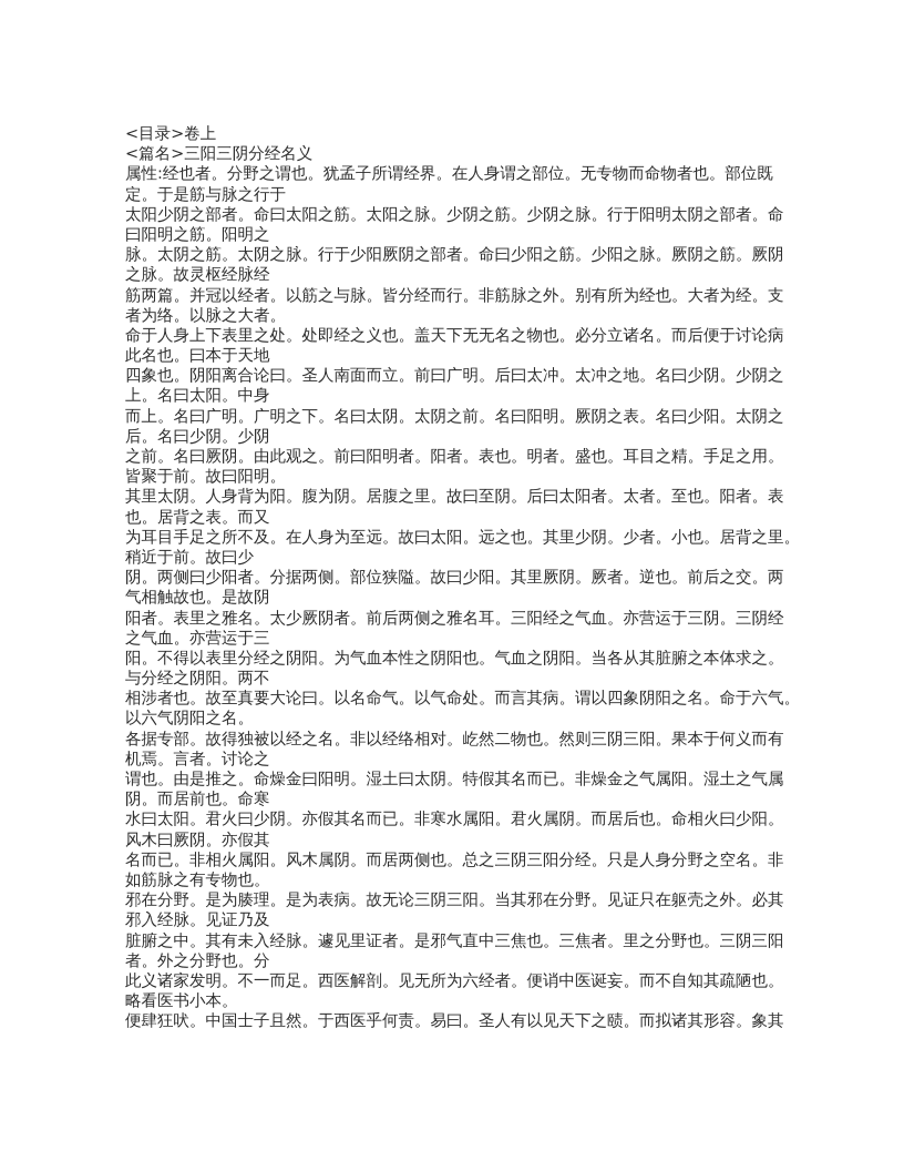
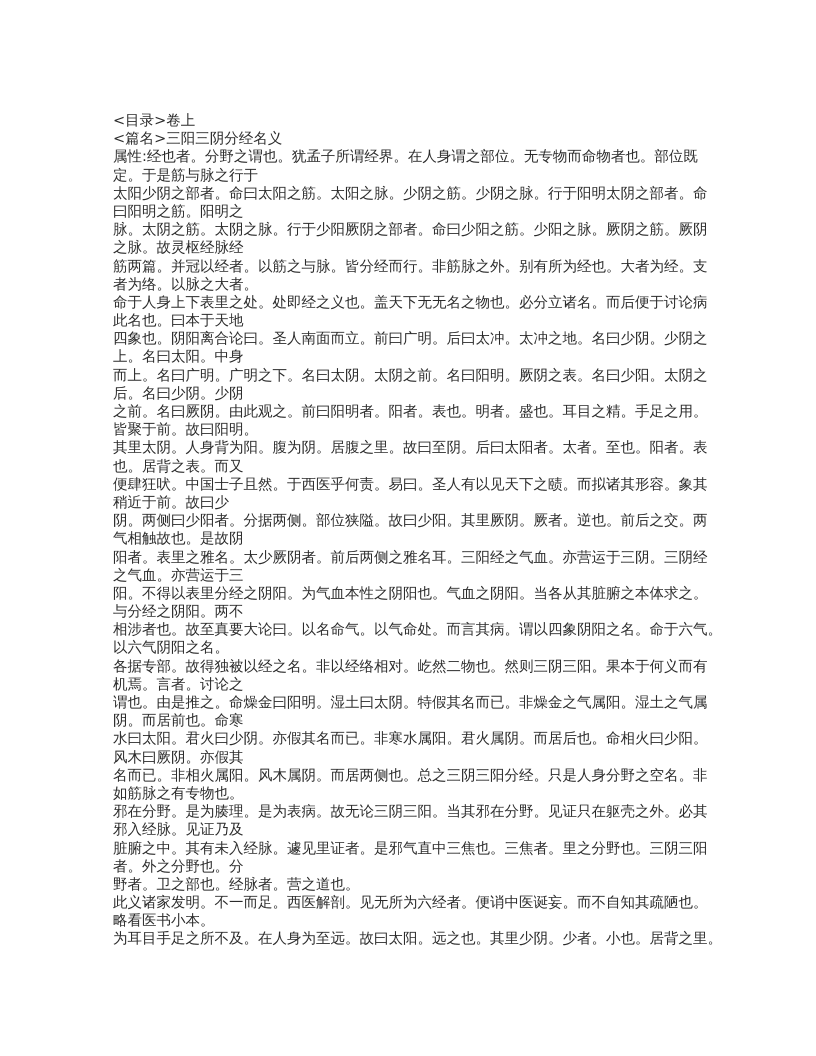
  <目录>卷上
  <篇名>三阳三阴分经名义
  属性:经也者。分野之谓也。犹孟子所谓经界。在人身谓之部位。无专物而命物者也。部位既
  定。于是筋与脉之行于
  太阳少阴之部者。命曰太阳之筋。太阳之脉。少阴之筋。少阴之脉。行于阳明太阴之部者。命
  曰阳明之筋。阳明之
  脉。太阴之筋。太阴之脉。行于少阳厥阴之部者。命曰少阳之筋。少阳之脉。厥阴之筋。厥阴
  之脉。故灵枢经脉经
  筋两篇。并冠以经者。以筋之与脉。皆分经而行。非筋脉之外。别有所为经也。大者为经。支
  者为络。以脉之大者。
  命于人身上下表里之处。处即经之义也。盖天下无无名之物也。必分立诸名。而后便于讨论病
  此名也。曰本于天地
  四象也。阴阳离合论曰。圣人南面而立。前曰广明。后曰太冲。太冲之地。名曰少阴。少阴之
  上。名曰太阳。中身
  而上。名曰广明。广明之下。名曰太阴。太阴之前。名曰阳明。厥阴之表。名曰少阳。太阴之
  后。名曰少阴。少阴
  之前。名曰厥阴。由此观之。前曰阳明者。阳者。表也。明者。盛也。耳目之精。手足之用。
  皆聚于前。故曰阳明。
  其里太阴。人身背为阳。腹为阴。居腹之里。故曰至阴。后曰太阳者。太者。至也。阳者。表
  也。居背之表。而又
- 为耳目手足之所不及。在人身为至远。故曰太阳。远之也。其里少阴。少者。小也。居背之里。
+ 便肆狂吠。中国士子且然。于西医乎何责。易曰。圣人有以见天下之赜。而拟诸其形容。象其
  稍近于前。故曰少
  阴。两侧曰少阳者。分据两侧。部位狭隘。故曰少阳。其里厥阴。厥者。逆也。前后之交。两
  气相触故也。是故阴
  阳者。表里之雅名。太少厥阴者。前后两侧之雅名耳。三阳经之气血。亦营运于三阴。三阴经
  之气血。亦营运于三
  阳。不得以表里分经之阴阳。为气血本性之阴阳也。气血之阴阳。当各从其脏腑之本体求之。
  与分经之阴阳。两不
  相涉者也。故至真要大论曰。以名命气。以气命处。而言其病。谓以四象阴阳之名。命于六气。
  以六气阴阳之名。
  各据专部。故得独被以经之名。非以经络相对。屹然二物也。然则三阴三阳。果本于何义而有
  机焉。言者。讨论之
  谓也。由是推之。命燥金曰阳明。湿土曰太阴。特假其名而已。非燥金之气属阳。湿土之气属
  阴。而居前也。命寒
  水曰太阳。君火曰少阴。亦假其名而已。非寒水属阳。君火属阴。而居后也。命相火曰少阳。
  风木曰厥阴。亦假其
  名而已。非相火属阳。风木属阴。而居两侧也。总之三阴三阳分经。只是人身分野之空名。非
  如筋脉之有专物也。
  邪在分野。是为腠理。是为表病。故无论三阴三阳。当其邪在分野。见证只在躯壳之外。必其
  邪入经脉。见证乃及
  脏腑之中。其有未入经脉。遽见里证者。是邪气直中三焦也。三焦者。里之分野也。三阴三阳
  者。外之分野也。分
+ 野者。卫之部也。经脉者。营之道也。
  此义诸家发明。不一而足。西医解剖。见无所为六经者。便诮中医诞妄。而不自知其疏陋也。
  略看医书小本。
- 便肆狂吠。中国士子且然。于西医乎何责。易曰。圣人有以见天下之赜。而拟诸其形容。象其
+ 为耳目手足之所不及。在人身为至远。故曰太阳。远之也。其里少阴。少者。小也。居背之里。
